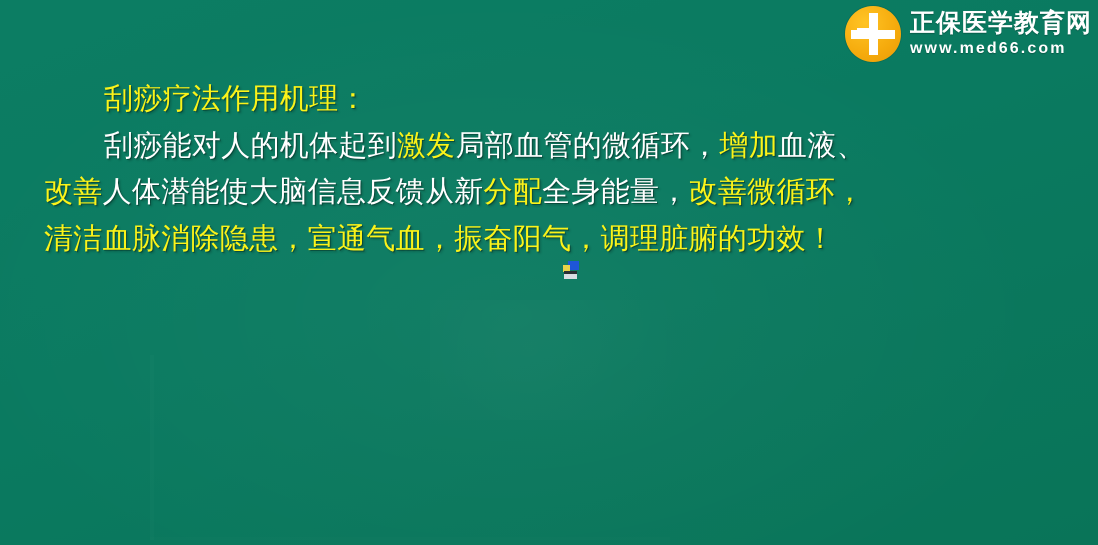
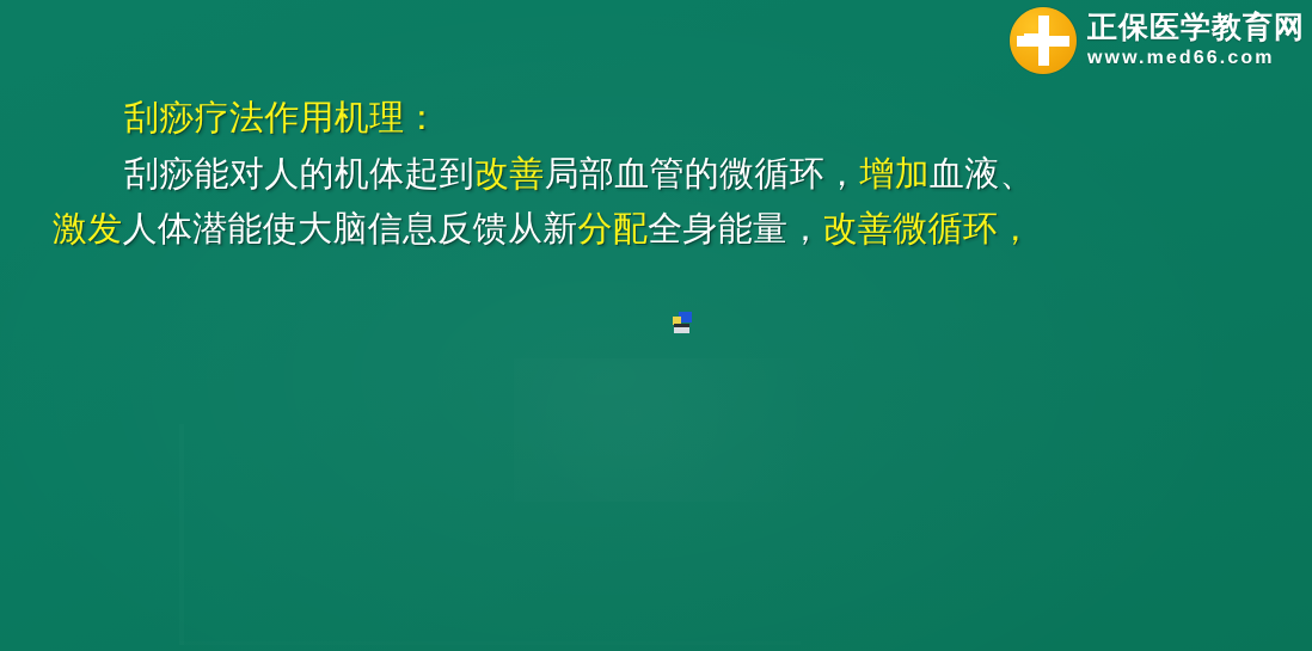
  正保医学教育网
  www.med66.com
  刮痧疗法作用机理：
- 刮痧能对人的机体起到激发局部血管的微循环，增加血液、
+ 刮痧能对人的机体起到改善局部血管的微循环，增加血液、
- 改善人体潜能使大脑信息反馈从新分配全身能量，改善微循环，
+ 激发人体潜能使大脑信息反馈从新分配全身能量，改善微循环，
- 清洁血脉消除隐患，宣通气血，振奋阳气，调理脏腑的功效！
